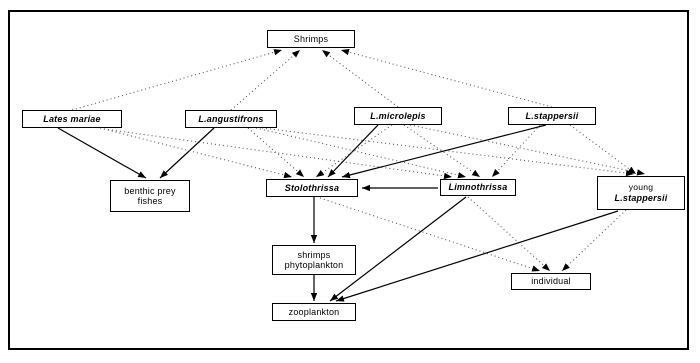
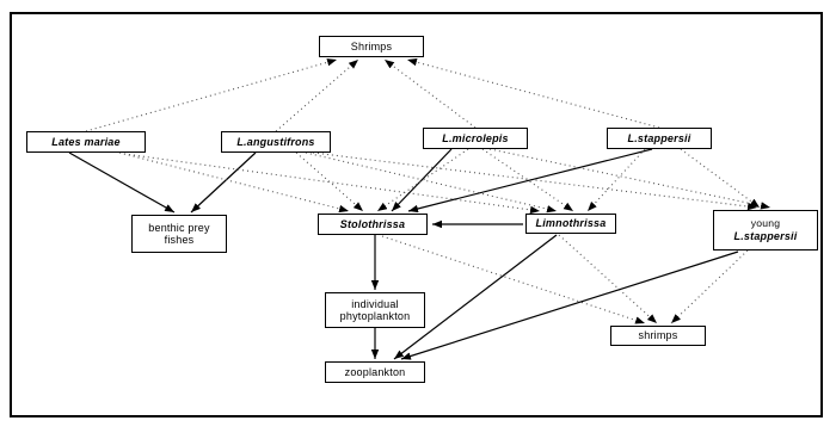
  Shrimps
  Lates mariae
  L.angustifrons
  L.microlepis
  L.stappersii
  benthic prey
  fishes
  Stolothrissa
  Limnothrissa
  young
  L.stappersii
- shrimps
+ individual
  phytoplankton
  zooplankton
- individual
+ shrimps
